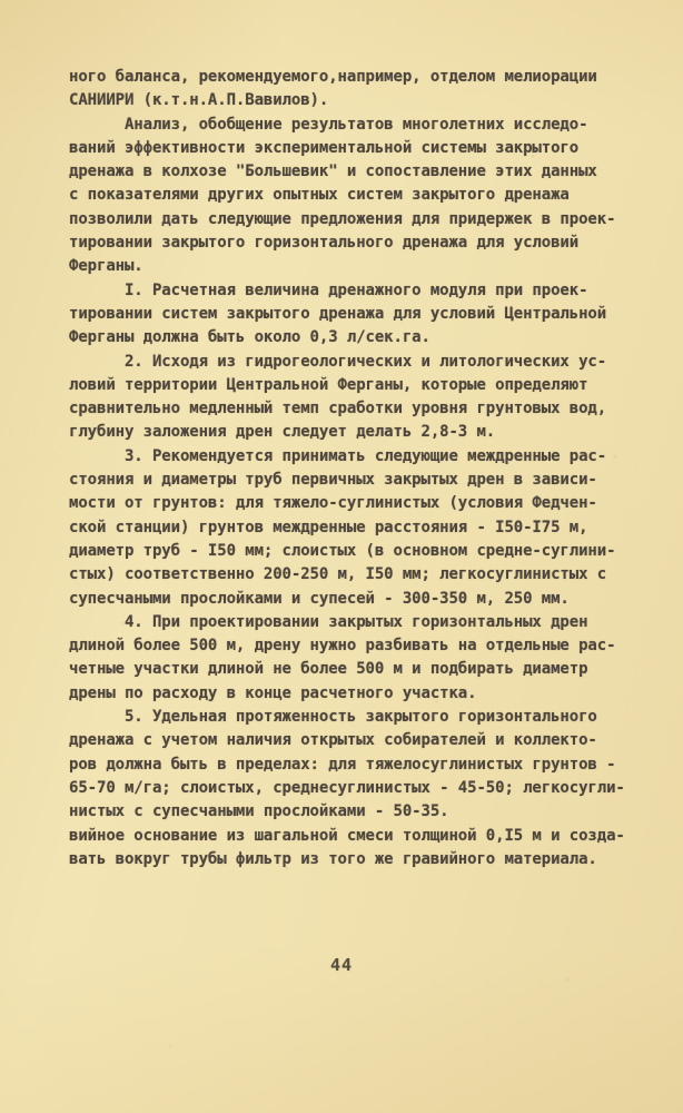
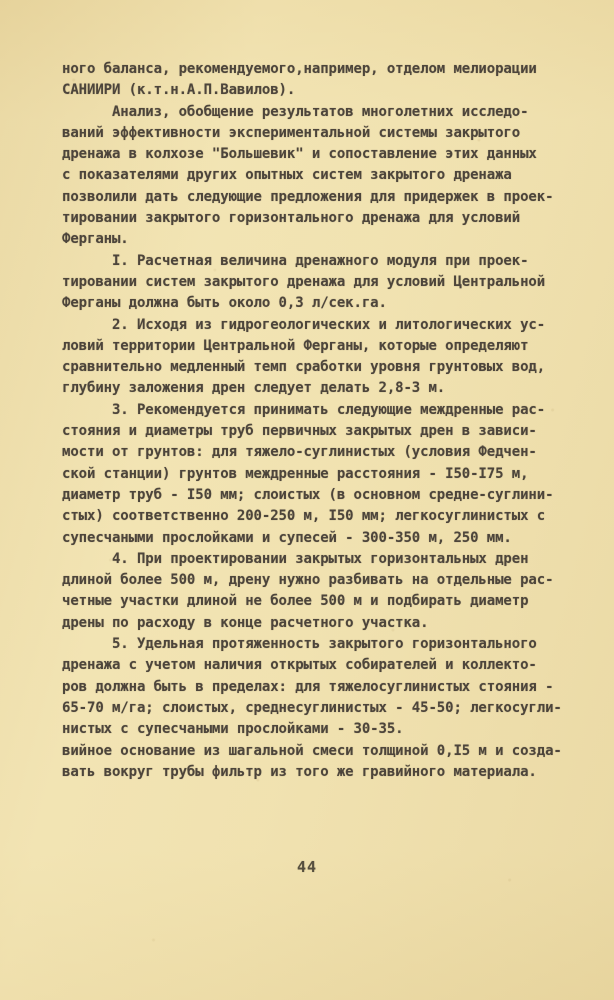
  ного баланса, рекомендуемого,например, отделом мелиорации
  САНИИРИ (к.т.н.А.П.Вавилов).
  Анализ, обобщение результатов многолетних исследо-
  ваний эффективности экспериментальной системы закрытого
  дренажа в колхозе "Большевик" и сопоставление этих данных
  с показателями других опытных систем закрытого дренажа
  позволили дать следующие предложения для придержек в проек-
  тировании закрытого горизонтального дренажа для условий
  Ферганы.
  I. Расчетная величина дренажного модуля при проек-
  тировании систем закрытого дренажа для условий Центральной
  Ферганы должна быть около 0,3 л/сек.га.
  2. Исходя из гидрогеологических и литологических ус-
  ловий территории Центральной Ферганы, которые определяют
  сравнительно медленный темп сработки уровня грунтовых вод,
  глубину заложения дрен следует делать 2,8-3 м.
  3. Рекомендуется принимать следующие междренные рас-
  стояния и диаметры труб первичных закрытых дрен в зависи-
  мости от грунтов: для тяжело-суглинистых (условия Федчен-
  ской станции) грунтов междренные расстояния - I50-I75 м,
  диаметр труб - I50 мм; слоистых (в основном средне-суглини-
  стых) соответственно 200-250 м, I50 мм; легкосуглинистых с
  супесчаными прослойками и супесей - 300-350 м, 250 мм.
  4. При проектировании закрытых горизонтальных дрен
  длиной более 500 м, дрену нужно разбивать на отдельные рас-
  четные участки длиной не более 500 м и подбирать диаметр
  дрены по расходу в конце расчетного участка.
  5. Удельная протяженность закрытого горизонтального
  дренажа с учетом наличия открытых собирателей и коллекто-
- ров должна быть в пределах: для тяжелосуглинистых грунтов -
+ ров должна быть в пределах: для тяжелосуглинистых стояния -
  65-70 м/га; слоистых, среднесуглинистых - 45-50; легкосугли-
- нистых с супесчаными прослойками - 50-35.
+ нистых с супесчаными прослойками - 30-35.
  вийное основание из шагальной смеси толщиной 0,I5 м и созда-
  вать вокруг трубы фильтр из того же гравийного материала.
  44
